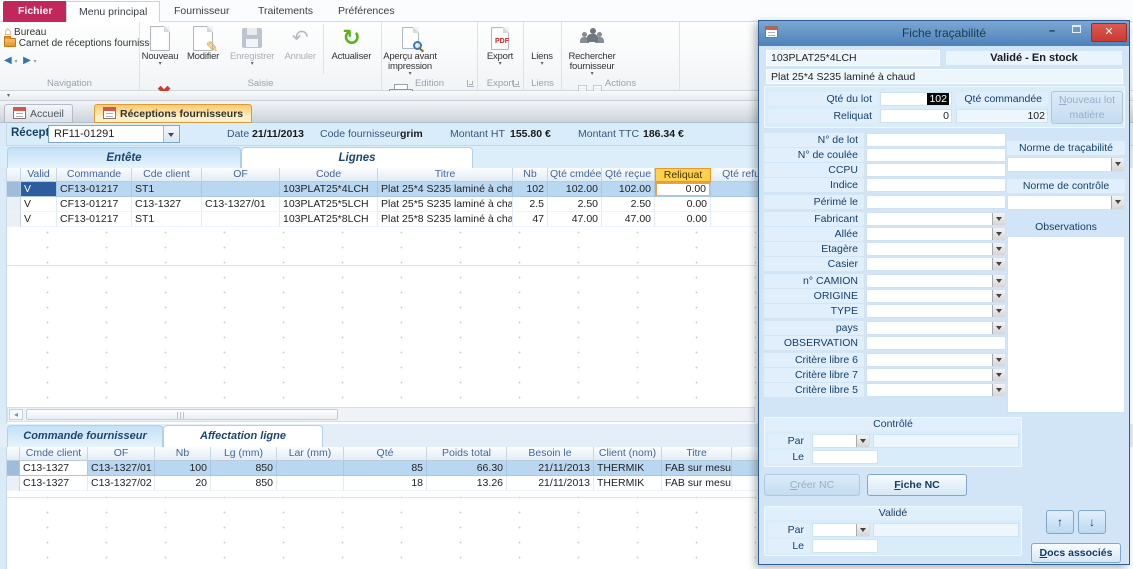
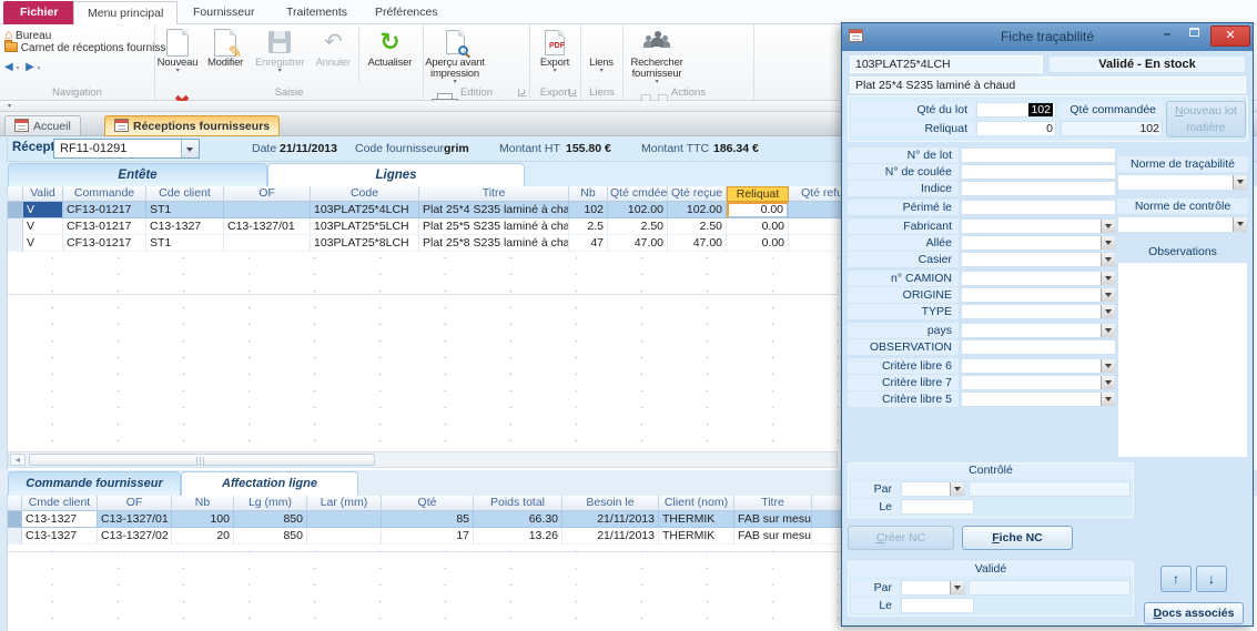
  Fichier
  Menu principal
  Fournisseur
  Traitements
  Préférences
  ⌂ Bureau
  Carnet de réceptions fourniss
  Navigation
  Nouveau
  ✎
  Modifier Enregistrer
  ↶
  Annuler
  ↻
  Actualiser
  Saisie
  Aperçu avant impression
  Edition
  Export
  Export
  Liens
  Liens
  Rechercher fournisseur
  Actions
  Accueil
  Réceptions fournisseurs
  RF11-01291
  Date
  21/11/2013
  Code fournisseur
  grim
  Montant HT
  155.80 €
  Montant TTC
  186.34 €
  Entête
  Lignes
  Valid Commande Cde client OF Code Titre Nb Qté cmdée Qté reçue Reliquat Qté ref
  V CF13-01217 ST1 103PLAT25*4LCH Plat 25*4 S235 laminé à cha 102 102.00 102.00 0.00
  V CF13-01217 C13-1327 C13-1327/01 103PLAT25*5LCH Plat 25*5 S235 laminé à cha 2.5 2.50 2.50 0.00
  V CF13-01217 ST1 103PLAT25*8LCH Plat 25*8 S235 laminé à cha 47 47.00 47.00 0.00
  ◂
  Commande fournisseur
  Affectation ligne
  Cmde client OF Nb Lg (mm) Lar (mm) Qté Poids total Besoin le Client (nom) Titre
  C13-1327 C13-1327/01 100 850 85 66.30 21/11/2013 THERMIK FAB sur mesu
- C13-1327 C13-1327/02 20 850 18 13.26 21/11/2013 THERMIK FAB sur mesu
+ C13-1327 C13-1327/02 20 850 17 13.26 21/11/2013 THERMIK FAB sur mesu
  Fiche traçabilité
  –
  ✕
  103PLAT25*4LCH
  Validé - En stock
  Plat 25*4 S235 laminé à chaud
  Qté du lot
  102
  Qté commandée
  Reliquat
  0
  102
  Nouveau lot matière
  N° de lot
  N° de coulée
- CCPU
  Indice
  Périmé le
  Fabricant
  Allée
- Etagère
  Casier
  n° CAMION
  ORIGINE
  TYPE
  pays
  OBSERVATION
  Critère libre 6
  Critère libre 7
  Critère libre 5
  Norme de traçabilité
  Norme de contrôle
  Observations
  Contrôlé
  Par
  Le
  Créer NC
  Fiche NC
  Validé
  Par
  Le
  ↑
  ↓
  Docs associés
